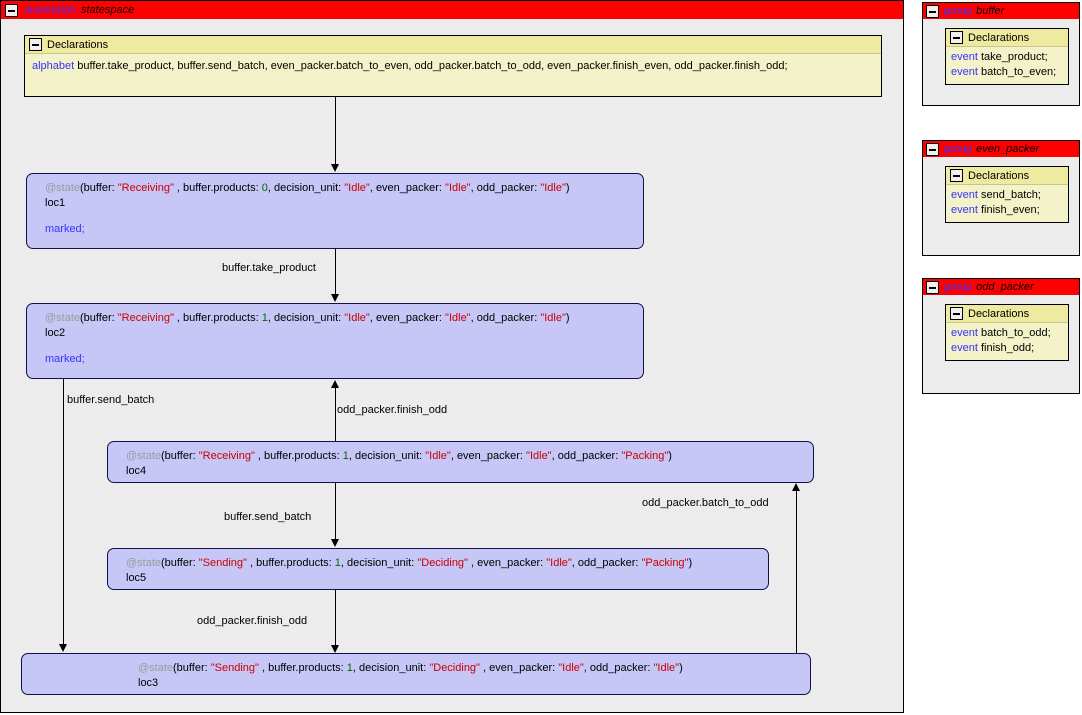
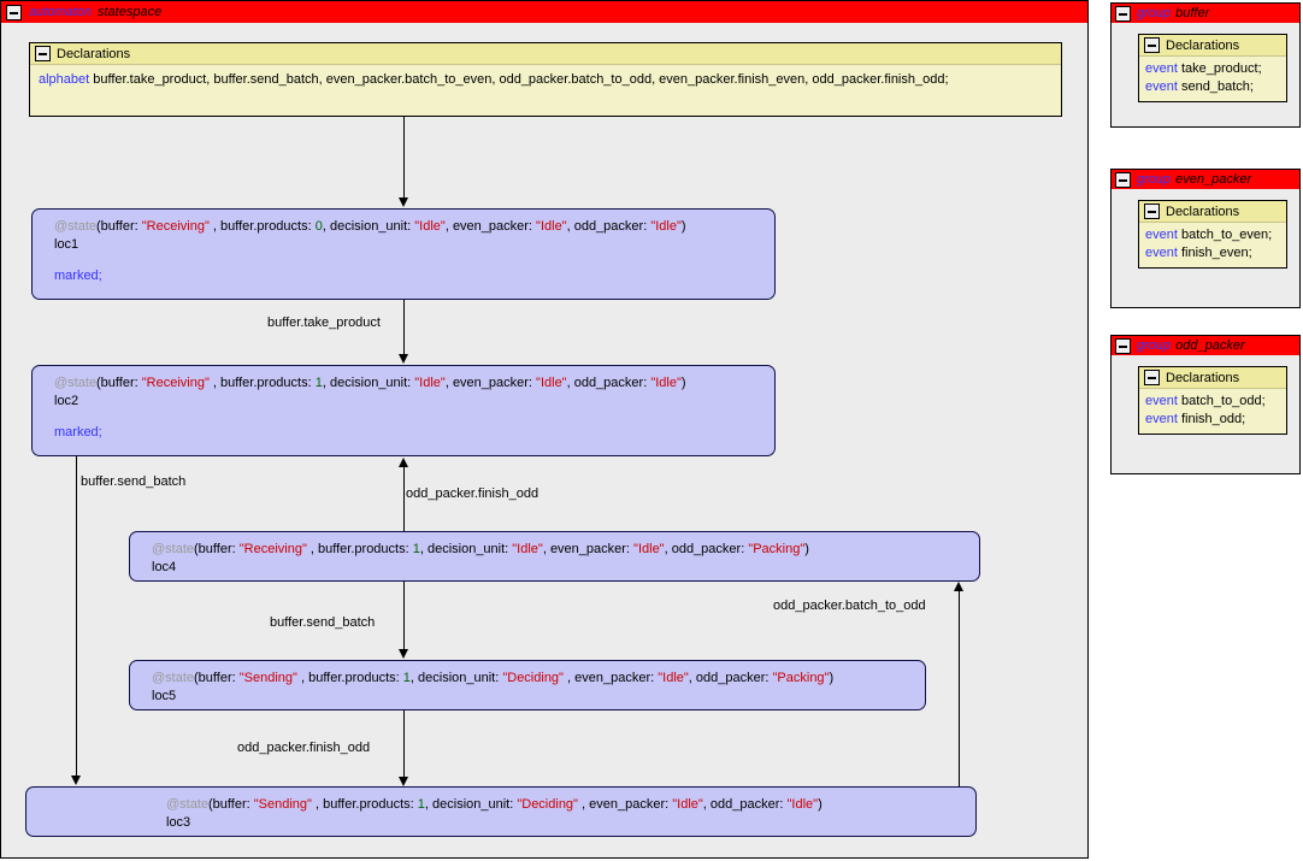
  automaton
  statespace
  Declarations
  alphabet buffer.take_product, buffer.send_batch, even_packer.batch_to_even, odd_packer.batch_to_odd, even_packer.finish_even, odd_packer.finish_odd;
  buffer.take_product
  buffer.send_batch
  odd_packer.finish_odd
  buffer.send_batch
  odd_packer.finish_odd
  odd_packer.batch_to_odd
  @state(buffer: "Receiving" , buffer.products: 0, decision_unit: "Idle", even_packer: "Idle", odd_packer: "Idle")
  loc1
  marked;
  @state(buffer: "Receiving" , buffer.products: 1, decision_unit: "Idle", even_packer: "Idle", odd_packer: "Idle")
  loc2
  marked;
  @state(buffer: "Receiving" , buffer.products: 1, decision_unit: "Idle", even_packer: "Idle", odd_packer: "Packing")
  loc4
  @state(buffer: "Sending" , buffer.products: 1, decision_unit: "Deciding" , even_packer: "Idle", odd_packer: "Packing")
  loc5
  @state(buffer: "Sending" , buffer.products: 1, decision_unit: "Deciding" , even_packer: "Idle", odd_packer: "Idle")
  loc3
  group
  buffer
  Declarations
  event take_product;
- event batch_to_even;
+ event send_batch;
  group
  even_packer
  Declarations
- event send_batch;
+ event batch_to_even;
  event finish_even;
  group
  odd_packer
  Declarations
  event batch_to_odd;
  event finish_odd;
